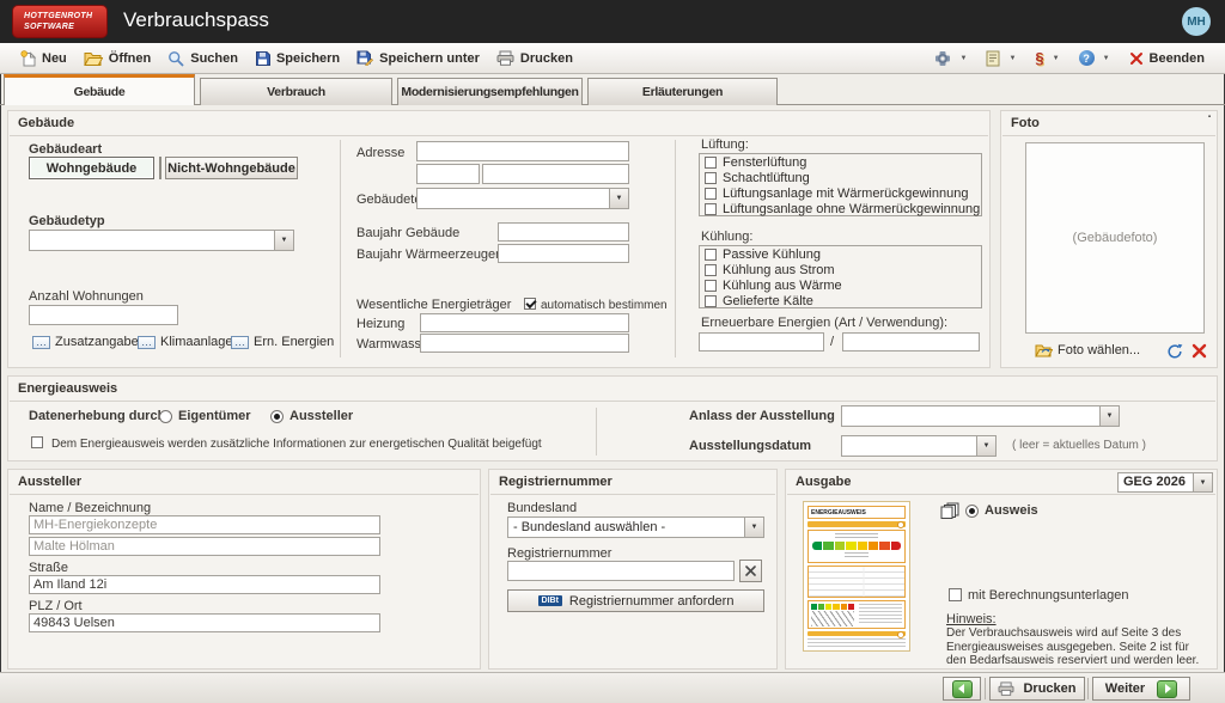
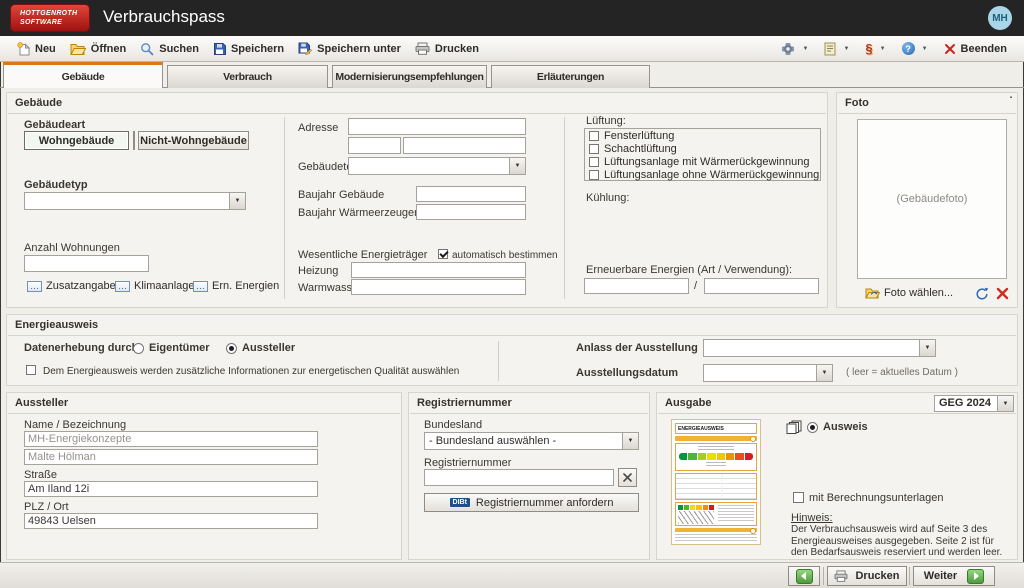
  Verbrauchspass
  MH
  Neu
  Öffnen
  Suchen
  Speichern
  Speichern unter
  Drucken
  §
  ?
  Beenden
  Gebäude
  Verbrauch
  Modernisierungsempfehlungen
  Erläuterungen
  Gebäude
  Gebäudeart
  Wohngebäude
  Nicht-Wohngebäude
  Gebäudetyp
  Anzahl Wohnungen
  …
  Zusatzangabe
  …
  Klimaanlage
  …
  Ern. Energien
  Adresse
  Gebäudet
  Baujahr Gebäude
  Baujahr Wärmeerzeuge
  Wesentliche Energieträger
  automatisch bestimmen
  Heizung
  Warmwass
  Lüftung:
  Fensterlüftung
  Schachtlüftung
  Lüftungsanlage mit Wärmerückgewinnung
  Lüftungsanlage ohne Wärmerückgewinnung
  Kühlung:
- Passive Kühlung
- Kühlung aus Strom
- Kühlung aus Wärme
- Gelieferte Kälte
  Erneuerbare Energien (Art / Verwendung):
  /
  Foto
  (Gebäudefoto)
  Foto wählen...
  Energieausweis
  Datenerhebung durc
  Eigentümer
  Aussteller
- Dem Energieausweis werden zusätzliche Informationen zur energetischen Qualität beigefügt
+ Dem Energieausweis werden zusätzliche Informationen zur energetischen Qualität auswählen
  Anlass der Ausstellung
  Ausstellungsdatum
  ( leer = aktuelles Datum )
  Aussteller
  Name / Bezeichnung
  MH-Energiekonzepte
  Malte Hölman
  Straße
  Am Iland 12i
  PLZ / Ort
  49843 Uelsen
  Registriernummer
  Bundesland
  - Bundesland auswählen -
  Registriernummer
  Registriernummer anfordern
  Ausgabe
- GEG 2026
+ GEG 2024
  Ausweis
  mit Berechnungsunterlagen
  Hinweis:
  Der Verbrauchsausweis wird auf Seite 3 des Energieausweises ausgegeben. Seite 2 ist für den Bedarfsausweis reserviert und werden leer.
  Drucken
  Weiter
